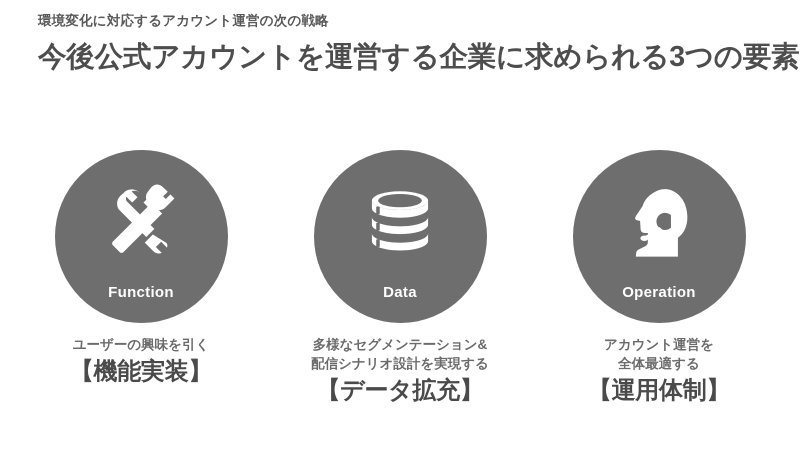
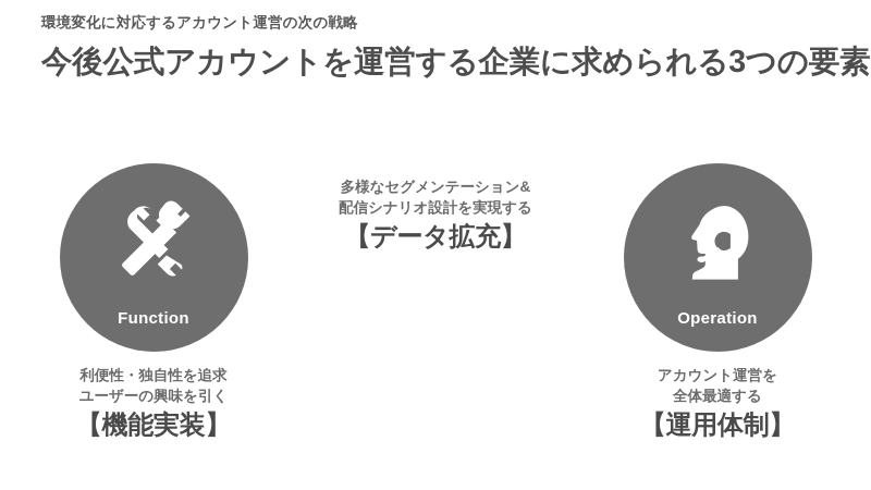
  環境変化に対応するアカウント運営の次の戦略
  今後公式アカウントを運営する企業に求められる3つの要素
  Function
+ 利便性・独自性を追求
  ユーザーの興味を引く
  【機能実装】
- Data
  多様なセグメンテーション&
  配信シナリオ設計を実現する
  【データ拡充】
  Operation
  アカウント運営を
  全体最適する
  【運用体制】
